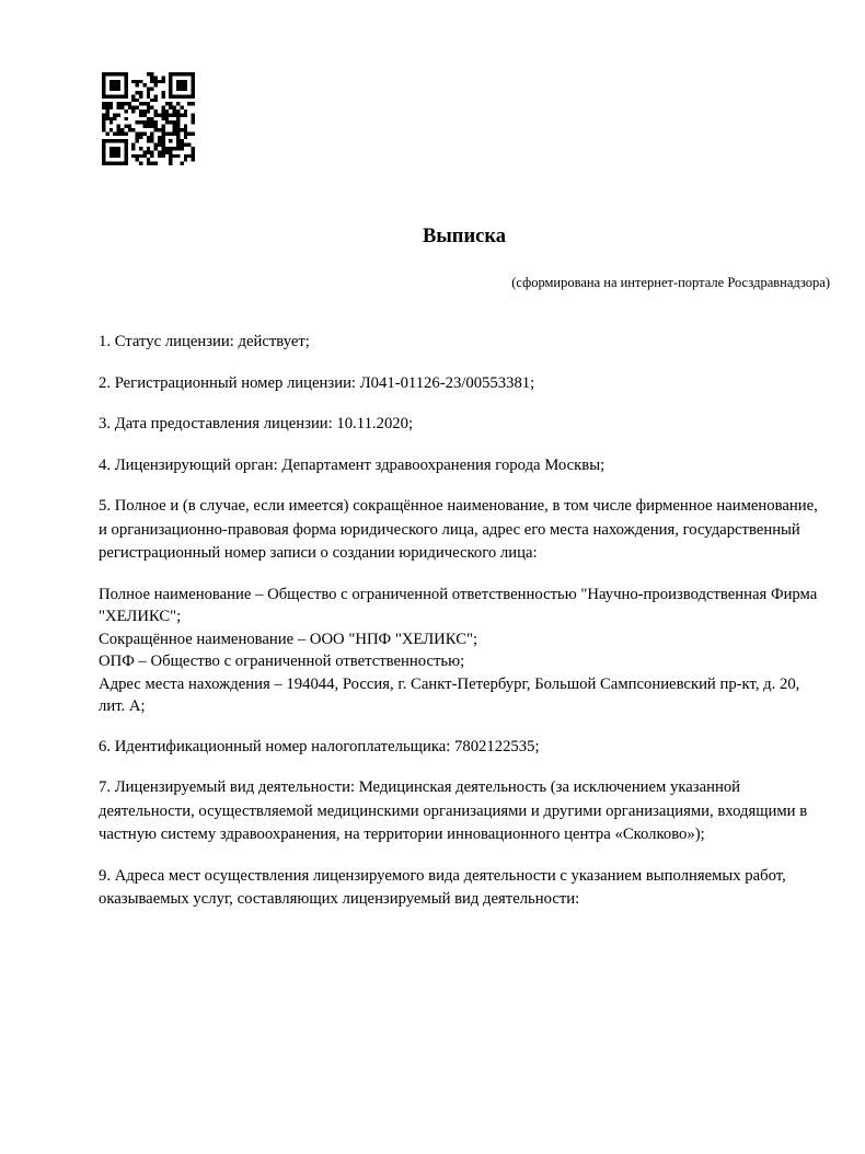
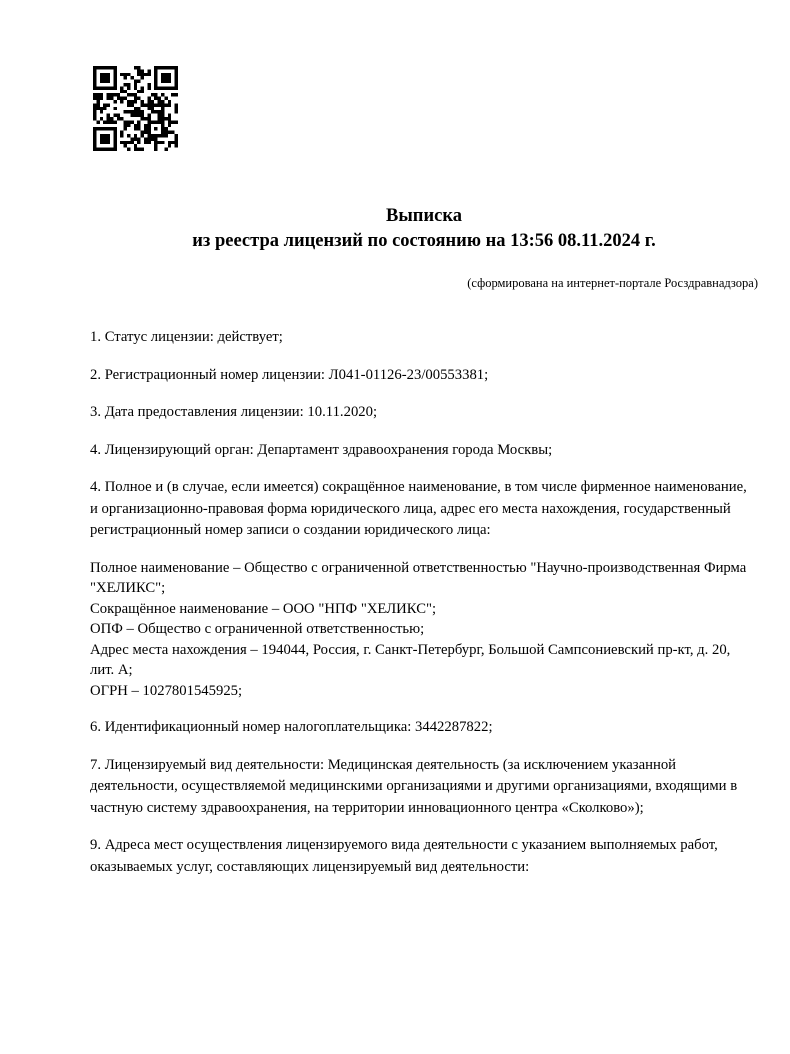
  Выписка
+ из реестра лицензий по состоянию на 13:56 08.11.2024 г.
  (сформирована на интернет-портале Росздравнадзора)
  1. Статус лицензии: действует;
  2. Регистрационный номер лицензии: Л041-01126-23/00553381;
  3. Дата предоставления лицензии: 10.11.2020;
  4. Лицензирующий орган: Департамент здравоохранения города Москвы;
- 5. Полное и (в случае, если имеется) сокращённое наименование, в том числе фирменное наименование, и организационно-правовая форма юридического лица, адрес его места нахождения, государственный регистрационный номер записи о создании юридического лица:
+ 4. Полное и (в случае, если имеется) сокращённое наименование, в том числе фирменное наименование, и организационно-правовая форма юридического лица, адрес его места нахождения, государственный регистрационный номер записи о создании юридического лица:
  Полное наименование – Общество с ограниченной ответственностью "Научно-производственная Фирма "ХЕЛИКС";
  Сокращённое наименование – ООО "НПФ "ХЕЛИКС";
  ОПФ – Общество с ограниченной ответственностью;
  Адрес места нахождения – 194044, Россия, г. Санкт-Петербург, Большой Сампсониевский пр-кт, д. 20, лит. А;
+ ОГРН – 1027801545925;
- 6. Идентификационный номер налогоплательщика: 7802122535;
+ 6. Идентификационный номер налогоплательщика: 3442287822;
  7. Лицензируемый вид деятельности: Медицинская деятельность (за исключением указанной деятельности, осуществляемой медицинскими организациями и другими организациями, входящими в частную систему здравоохранения, на территории инновационного центра «Сколково»);
  9. Адреса мест осуществления лицензируемого вида деятельности с указанием выполняемых работ, оказываемых услуг, составляющих лицензируемый вид деятельности:
